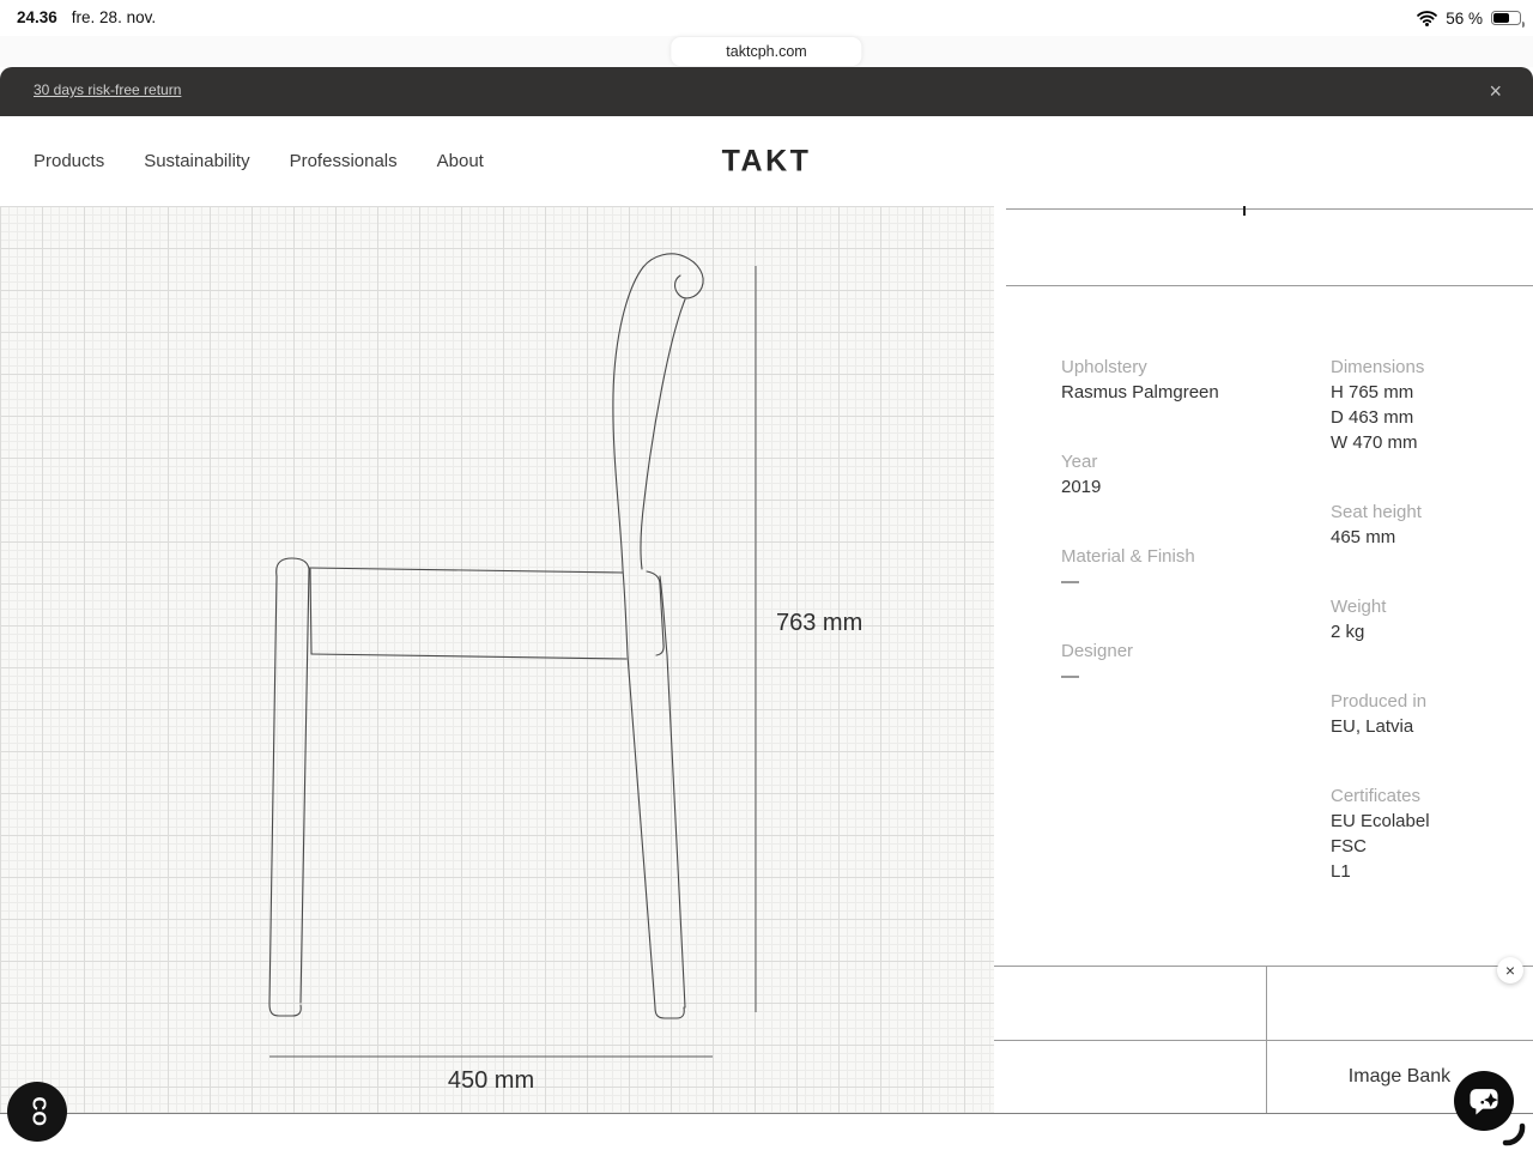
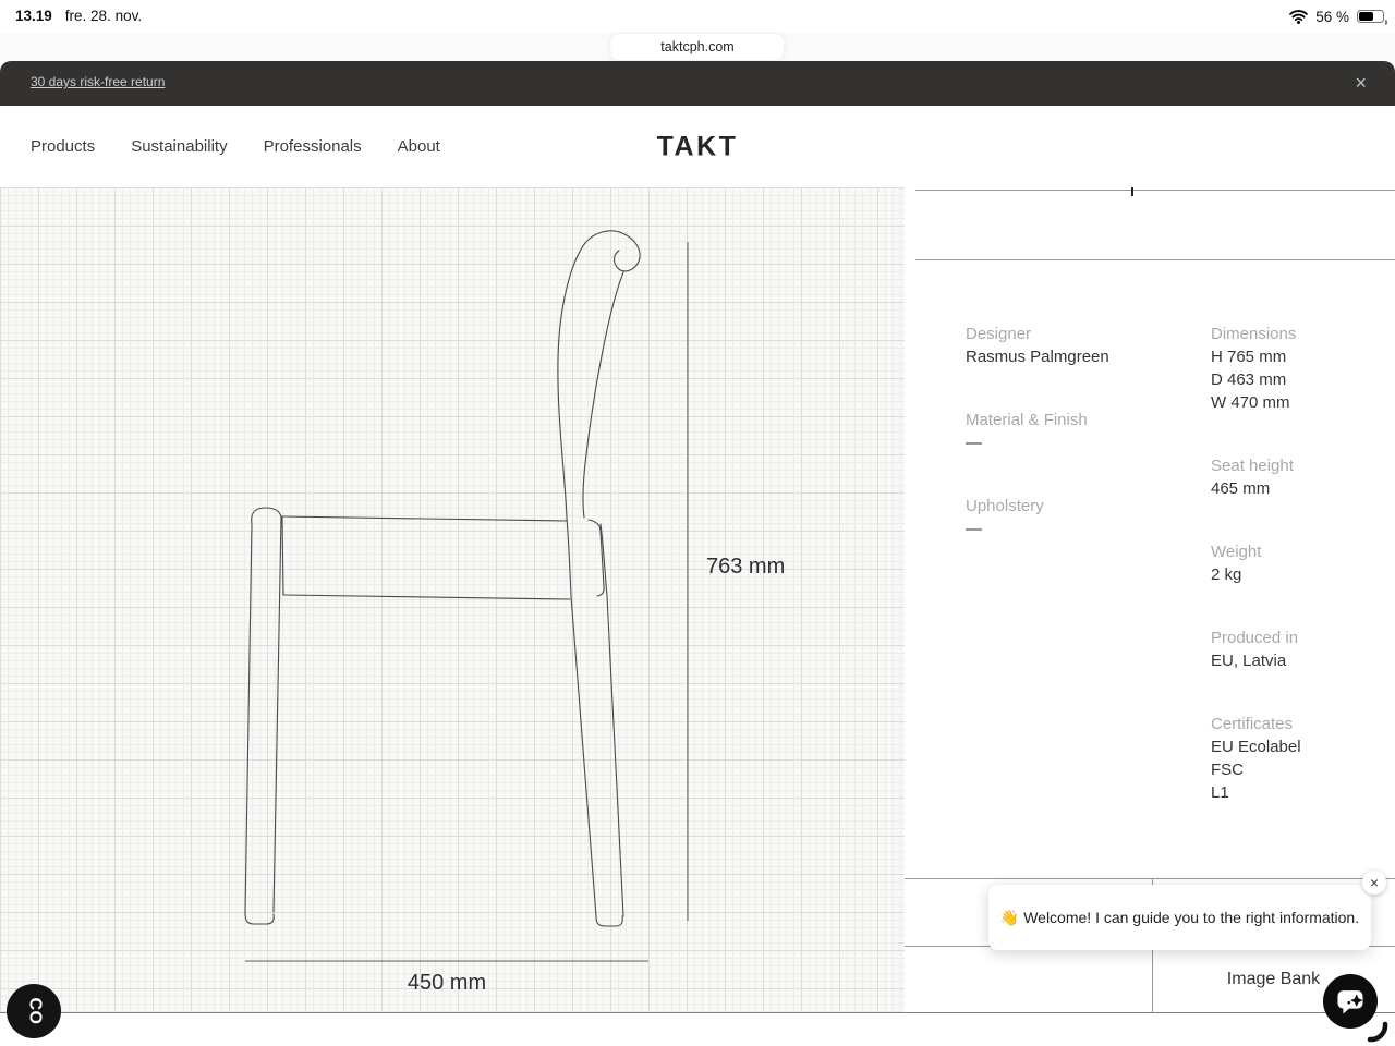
- 24.36
+ 13.19
  fre. 28. nov.
  56 %
  taktcph.com
  30 days risk-free return
  ×
  Products
  Sustainability
  Professionals
  About
  TAKT
  763 mm
  450 mm
- Upholstery
+ Designer
  Rasmus Palmgreen
- Year
- 2019
  Material & Finish
  —
- Designer
+ Upholstery
  —
  Dimensions
  H 765 mm
  D 463 mm
  W 470 mm
  Seat height
  465 mm
  Weight
  2 kg
  Produced in
  EU, Latvia
  Certificates
  EU Ecolabel
  FSC
  L1
  Image Bank
+ 👋 Welcome! I can guide you to the right information.
  ×
